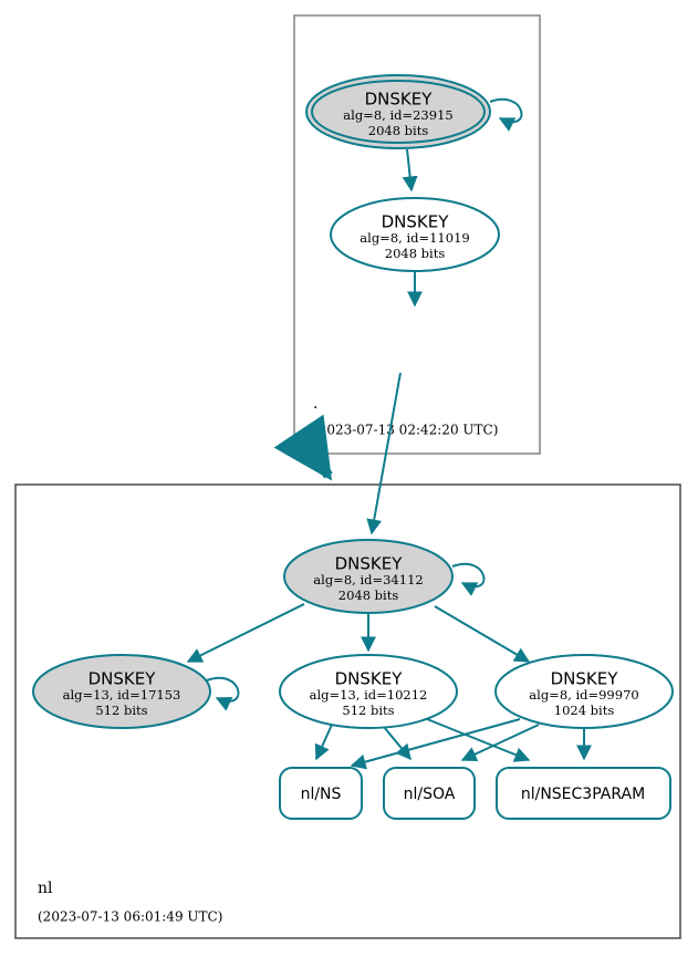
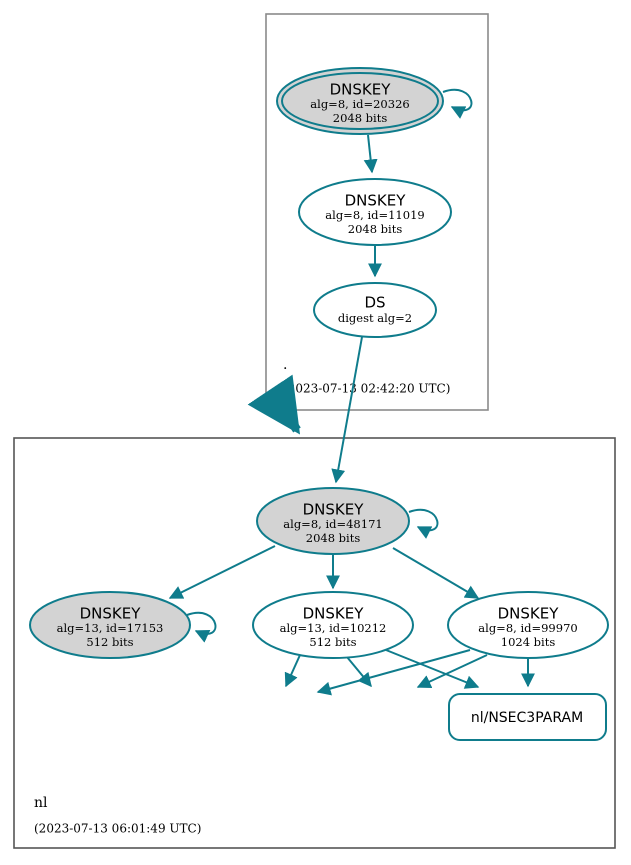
  .
  (2023-07-1 02:42:20 UTC)
  nl
  (2023-07-13 06:01:49 UTC)
  DNSKEY
- alg=8, id=23915
+ alg=8, id=20326
  2048 bits
  DNSKEY
  alg=8, id=11019
  2048 bits
+ DS
+ digest alg=2
  DNSKEY
- alg=8, id=34112
+ alg=8, id=48171
  2048 bits
  DNSKEY
  alg=13, id=17153
  512 bits
  DNSKEY
  alg=13, id=10212
  512 bits
  DNSKEY
  alg=8, id=99970
  1024 bits
- nl/NS
- nl/SOA
  nl/NSEC3PARAM
